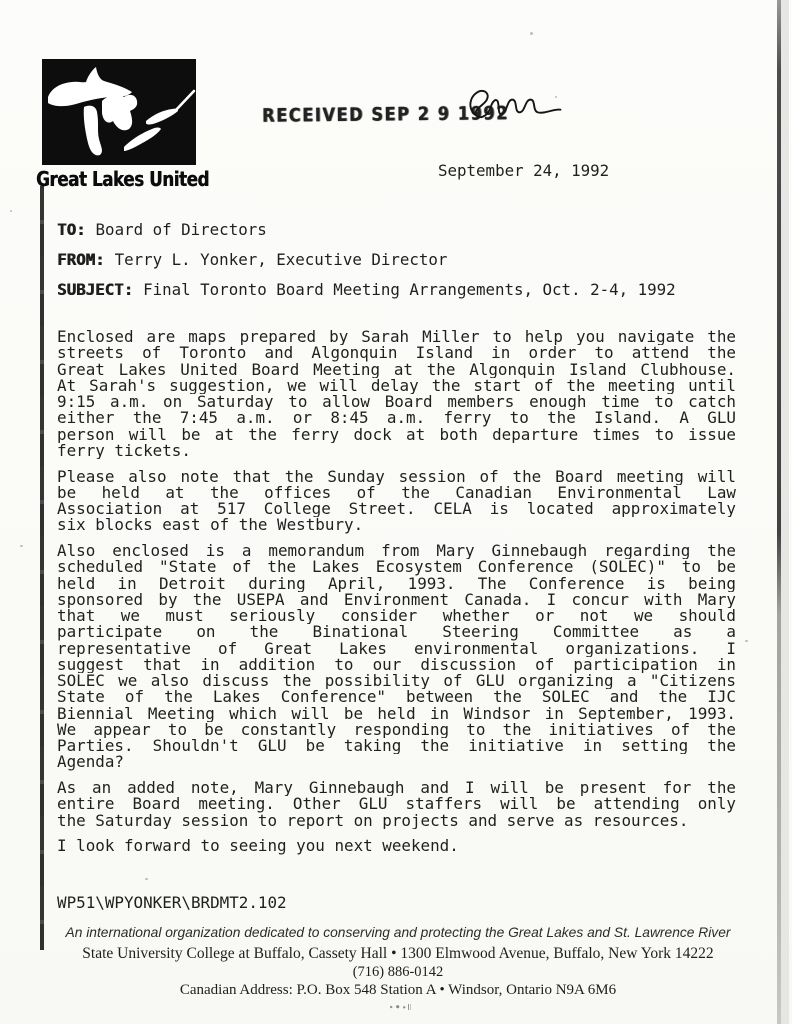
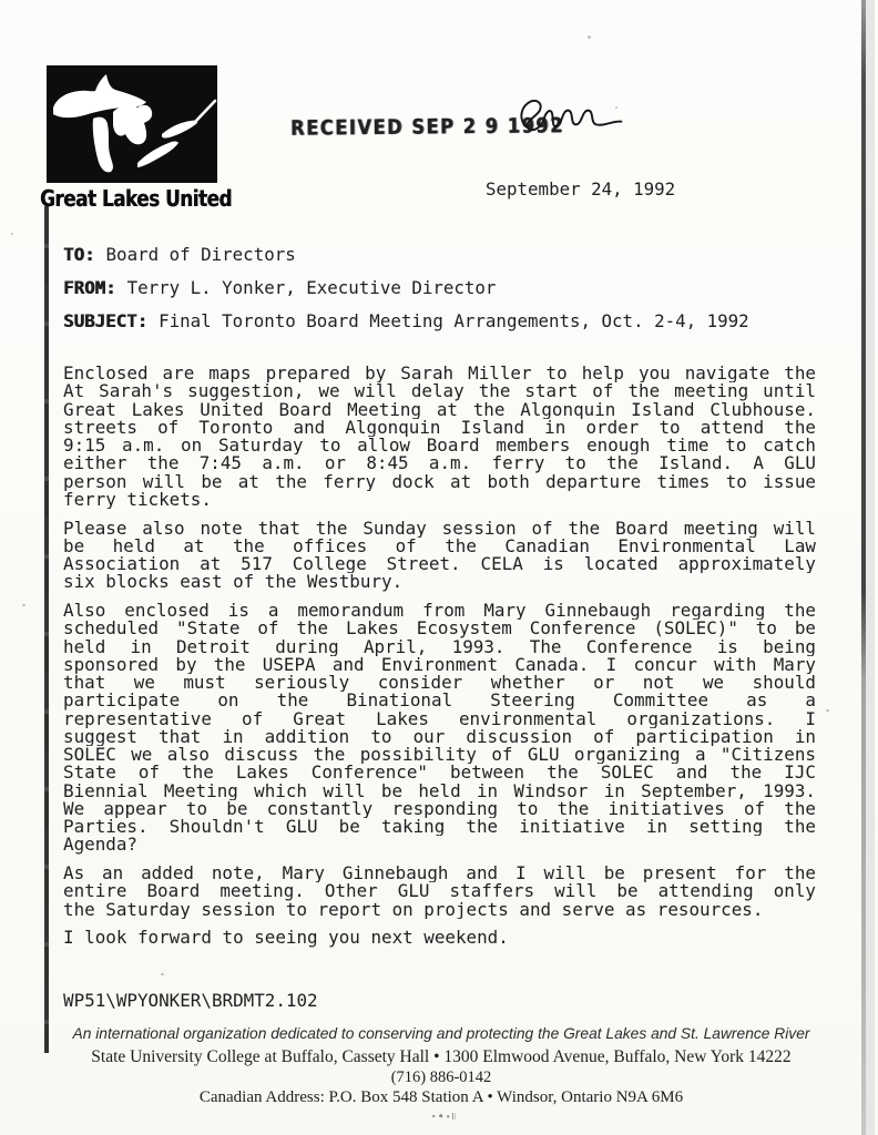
  Great Lakes United
  RECEIVED SEP 2 9 199
  September 24, 1992
  TO: Board of Directors
  FROM: Terry L. Yonker, Executive Director
  SUBJECT: Final Toronto Board Meeting Arrangements, Oct. 2-4, 1992
  Enclosed are maps prepared by Sarah Miller to help you navigate the
- streets of Toronto and Algonquin Island in order to attend the
+ At Sarah's suggestion, we will delay the start of the meeting until
  Great Lakes United Board Meeting at the Algonquin Island Clubhouse.
- At Sarah's suggestion, we will delay the start of the meeting until
+ streets of Toronto and Algonquin Island in order to attend the
  9:15 a.m. on Saturday to allow Board members enough time to catch
  either the 7:45 a.m. or 8:45 a.m. ferry to the Island. A GLU
  person will be at the ferry dock at both departure times to issue
  ferry tickets.
  Please also note that the Sunday session of the Board meeting will
  be held at the offices of the Canadian Environmental Law
  Association at 517 College Street. CELA is located approximately
  six blocks east of the Westbury.
  Also enclosed is a memorandum from Mary Ginnebaugh regarding the
  scheduled "State of the Lakes Ecosystem Conference (SOLEC)" to be
  held in Detroit during April, 1993. The Conference is being
  sponsored by the USEPA and Environment Canada. I concur with Mary
  that we must seriously consider whether or not we should
  participate on the Binational Steering Committee as a
  representative of Great Lakes environmental organizations. I
  suggest that in addition to our discussion of participation in
  SOLEC we also discuss the possibility of GLU organizing a "Citizens
  State of the Lakes Conference" between the SOLEC and the IJC
  Biennial Meeting which will be held in Windsor in September, 1993.
  We appear to be constantly responding to the initiatives of the
  Parties. Shouldn't GLU be taking the initiative in setting the
  Agenda?
  As an added note, Mary Ginnebaugh and I will be present for the
  entire Board meeting. Other GLU staffers will be attending only
  the Saturday session to report on projects and serve as resources.
  I look forward to seeing you next weekend.
  WP51\WPYONKER\BRDMT2.102
  An international organization dedicated to conserving and protecting the Great Lakes and St. Lawrence River
  State University College at Buffalo, Cassety Hall • 1300 Elmwood Avenue, Buffalo, New York 14222
  (716) 886-0142
  Canadian Address: P.O. Box 548 Station A • Windsor, Ontario N9A 6M6
